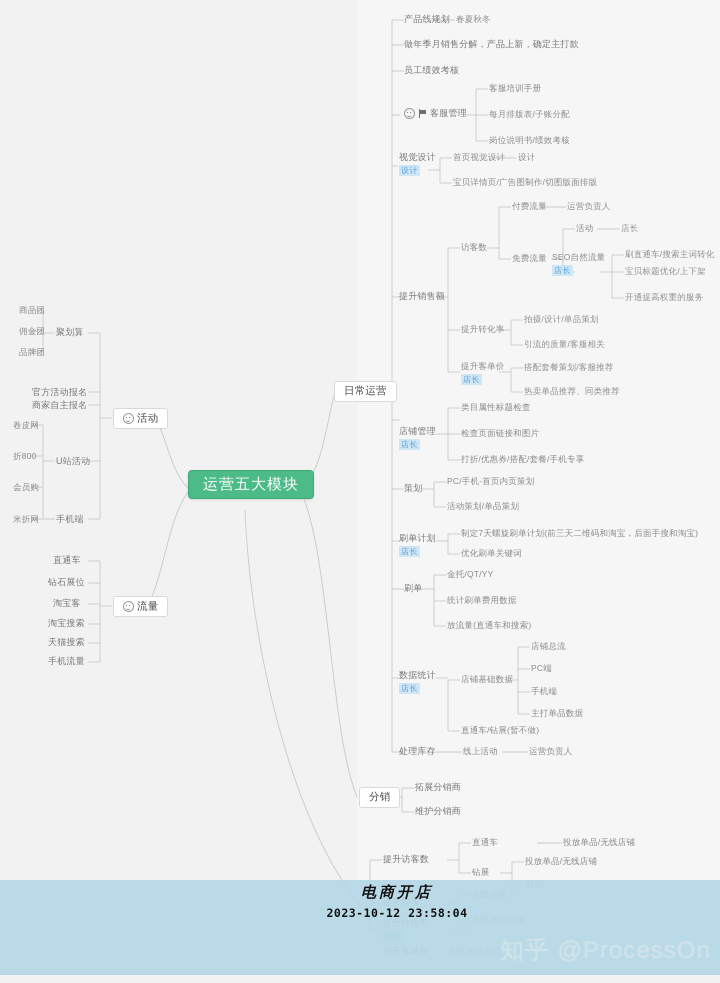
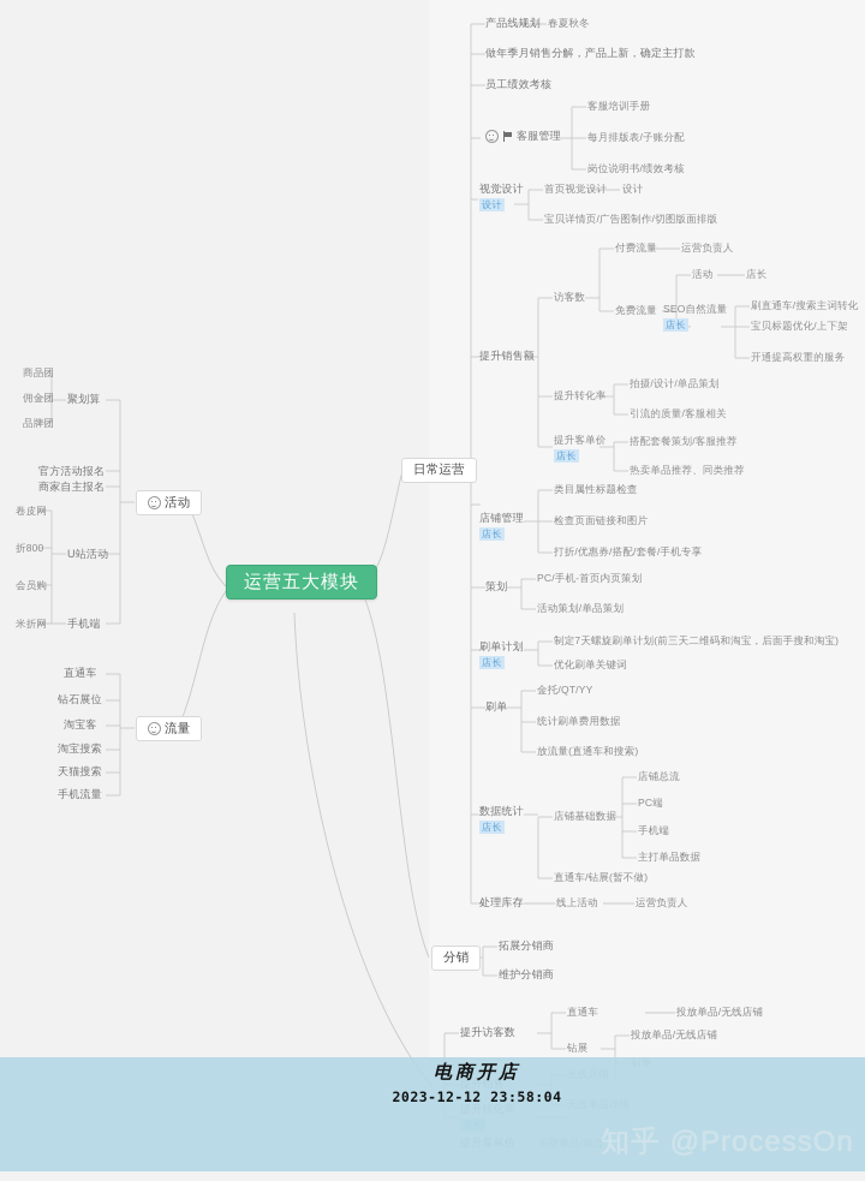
  运营五大模块
  日常运营
  产品线规划
  春夏秋冬
  做年季月销售分解，产品上新，确定主打款
  员工绩效考核
  客服管理
  客服培训手册
  每月排版表/子账分配
  岗位说明书/绩效考核
  视觉设计
  设计
  首页视觉设计
  设计
  宝贝详情页/广告图制作/切图版面排版
  提升销售额
  访客数
  付费流量
  运营负责人
  免费流量
  活动
  店长
  SEO自然流量
  店长
  刷直通车/搜索主词转化
  宝贝标题优化/上下架
  开通提高权重的服务
  提升转化率
  拍摄/设计/单品策划
  引流的质量/客服相关
  提升客单价
  店长
  搭配套餐策划/客服推荐
  热卖单品推荐、同类推荐
  店铺管理
  店长
  类目属性标题检查
  检查页面链接和图片
  打折/优惠券/搭配/套餐/手机专享
  策划
  PC/手机-首页内页策划
  活动策划/单品策划
  刷单计划
  店长
  制定7天螺旋刷单计划(前三天二维码和淘宝，后面手搜和淘宝)
  优化刷单关键词
  刷单
  金托/QT/YY
  统计刷单费用数据
  放流量(直通车和搜索)
  数据统计
  店长
  店铺基础数据
  店铺总流
  PC端
  手机端
  主打单品数据
  直通车/钻展(暂不做)
  处理库存
  线上活动
  运营负责人
  活动
  聚划算
  商品团
  佣金团
  品牌团
  官方活动报名
  商家自主报名
  U站活动
  卷皮网
  折800
  会员购
  米折网
  手机端
  流量
  直通车
  钻石展位
  淘宝客
  淘宝搜索
  天猫搜索
  手机流量
  分销
  拓展分销商
  维护分销商
  提升访客数
  直通车
  投放单品/无线店铺
  钻展
  投放单品/无线店铺
  电商开店
- 2023-10-12 23:58:04
+ 2023-12-12 23:58:04
  知乎 @ProcessOn
